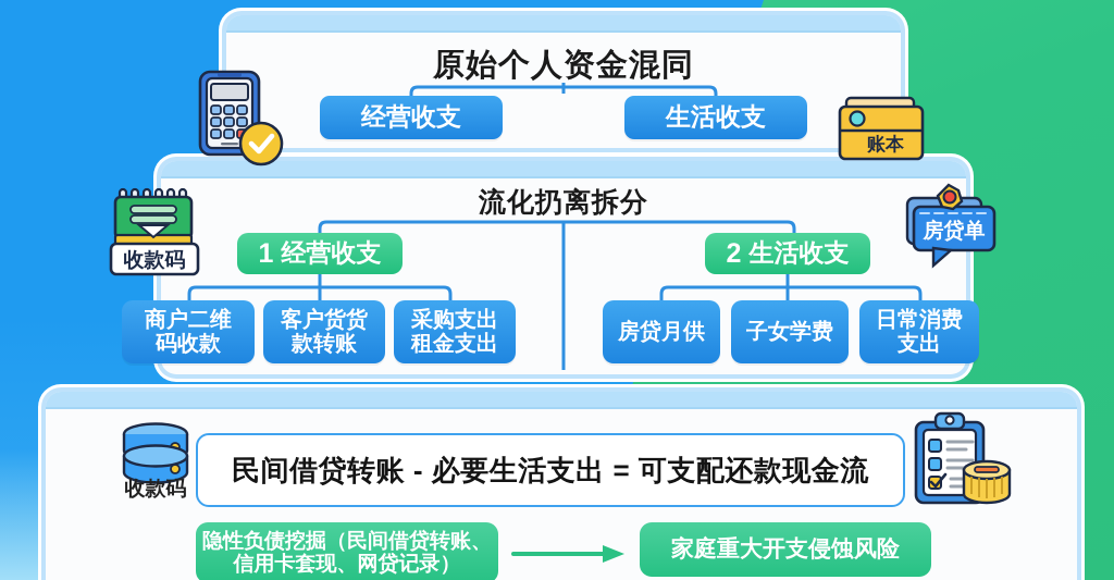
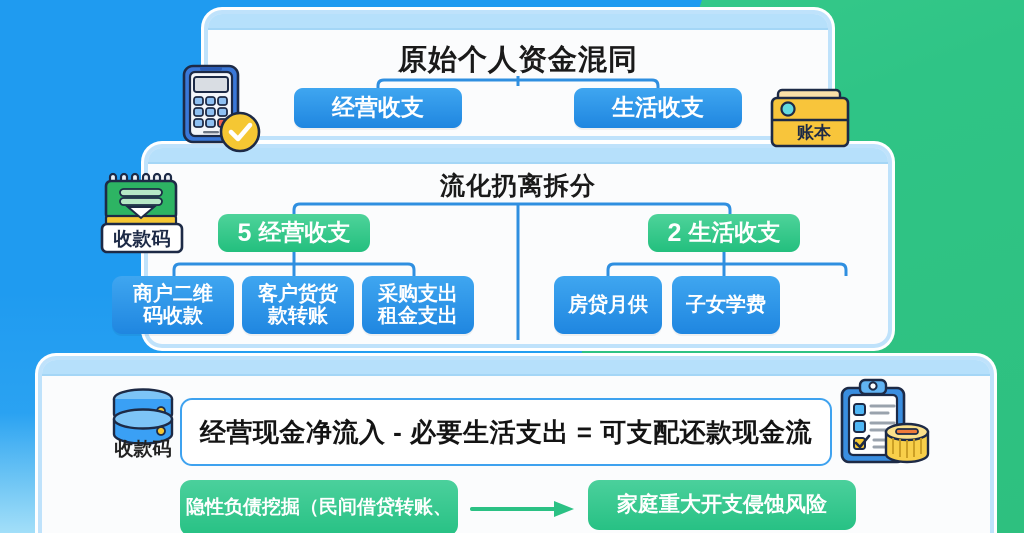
  原始个人资金混同
  经营收支
  生活收支
  流化扔离拆分
- 1
+ 5
  经营收支
  2
  生活收支
  商户二维
  码收款
  客户货货
  款转账
  采购支出
  租金支出
  房贷月供
  子女学费
- 日常消费
- 支出
- 民间借贷转账 - 必要生活支出 = 可支配还款现金流
+ 经营现金净流入 - 必要生活支出 = 可支配还款现金流
  隐性负债挖掘（民间借贷转账、
- 信用卡套现、网贷记录）
  家庭重大开支侵蚀风险
  账本
  收款码
- 房贷单
  收款码
